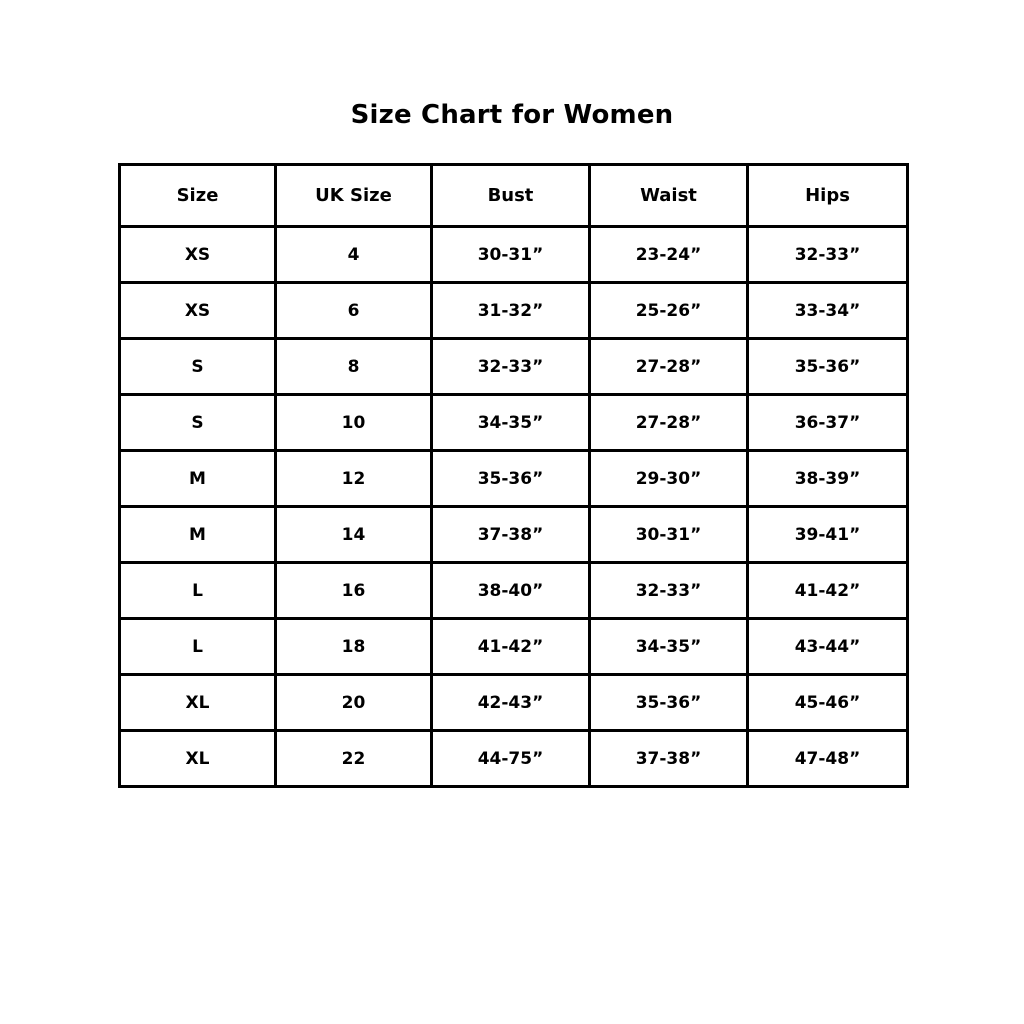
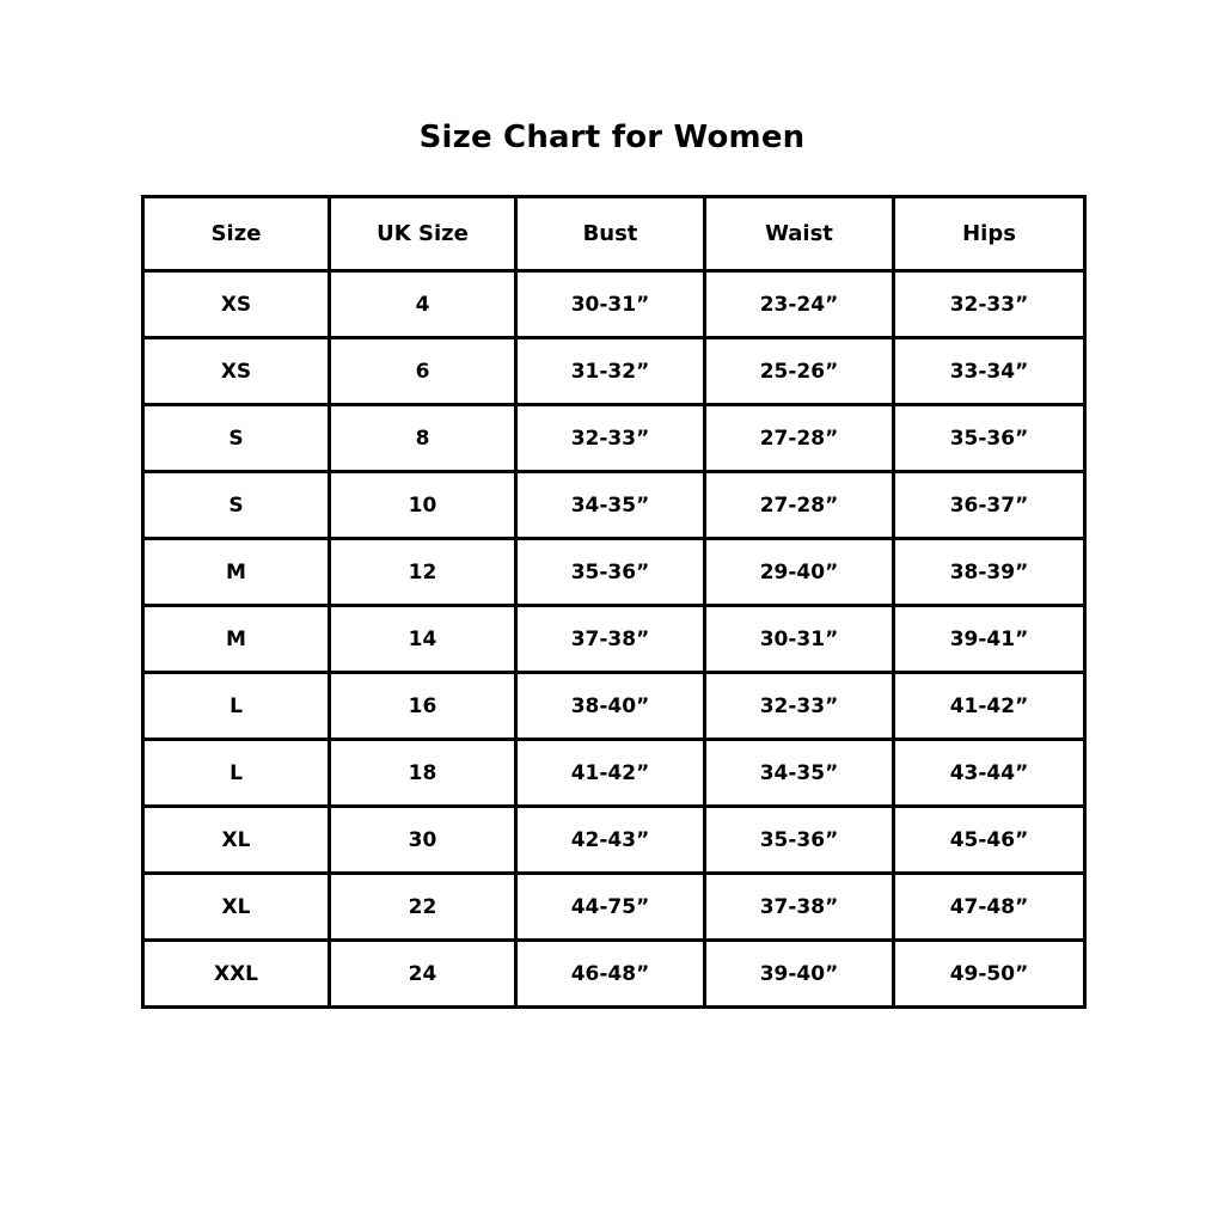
  Size Chart for Women
  Size	UK Size	Bust	Waist	Hips
  XS	4	30-31”	23-24”	32-33”
  XS	6	31-32”	25-26”	33-34”
  S	8	32-33”	27-28”	35-36”
  S	10	34-35”	27-28”	36-37”
- M	12	35-36”	29-30”	38-39”
+ M	12	35-36”	29-40”	38-39”
  M	14	37-38”	30-31”	39-41”
  L	16	38-40”	32-33”	41-42”
  L	18	41-42”	34-35”	43-44”
- XL	20	42-43”	35-36”	45-46”
+ XL	30	42-43”	35-36”	45-46”
  XL	22	44-75”	37-38”	47-48”
+ XXL	24	46-48”	39-40”	49-50”
